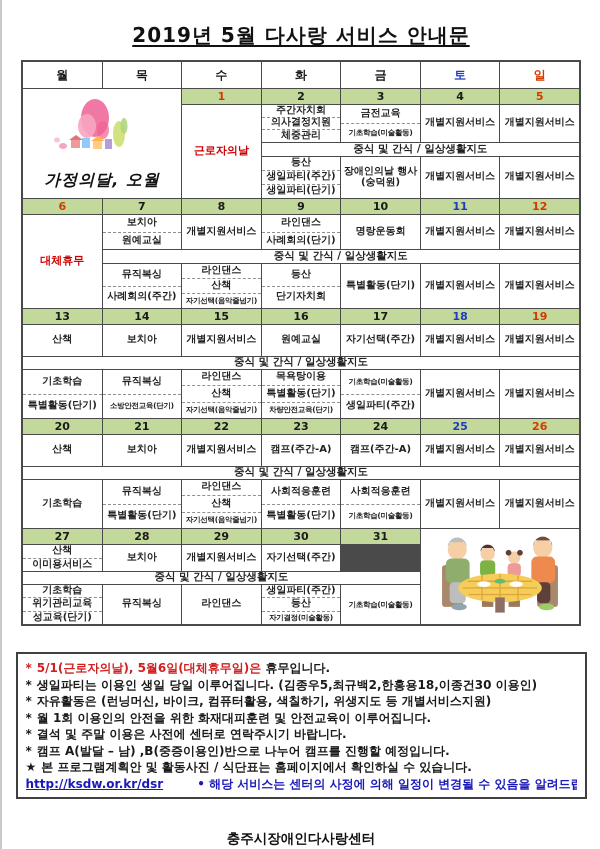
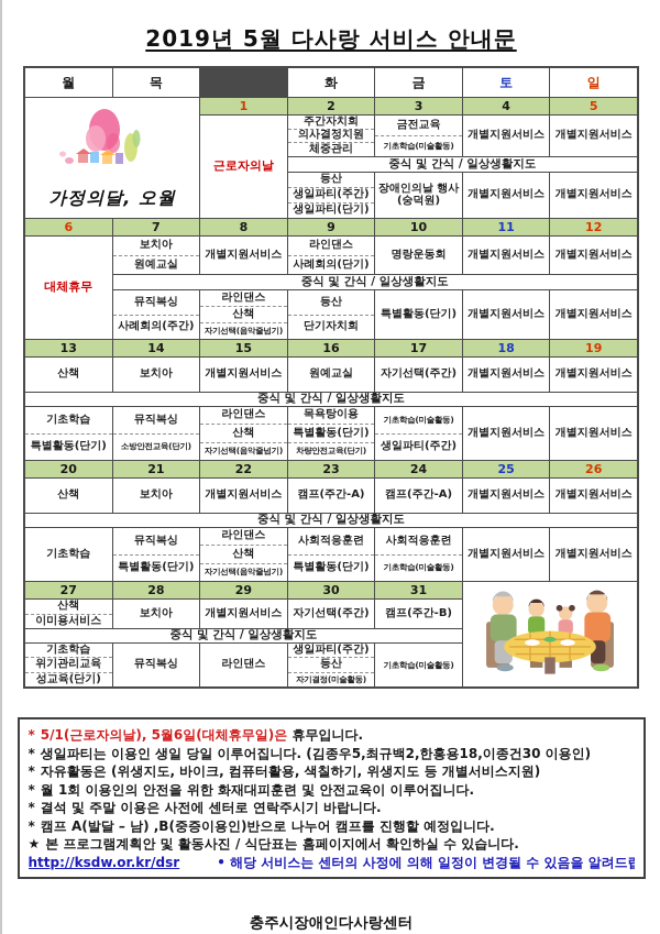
  2019년 5월 다사랑 서비스 안내문
  월
  목
- 수
  화
  금
  토
  일
  1
  2
  3
  4
  5
  가정의달, 오월
  근로자의날
  주간자치회
  의사결정지원
  체중관리
  금전교육
  기초학습(미술활동)
  개별지원서비스
  개별지원서비스
  중식 및 간식 / 일상생활지도
  등산
  생일파티(주간)
  생일파티(단기)
  장애인의날 행사(숭덕원)
  개별지원서비스
  개별지원서비스
  6
  7
  8
  9
  10
  11
  12
  대체휴무
  보치아
  원예교실
  개별지원서비스
  라인댄스
  사례회의(단기)
  명랑운동회
  개별지원서비스
  개별지원서비스
  중식 및 간식 / 일상생활지도
  뮤직복싱
  사례회의(주간)
  라인댄스
  산책
  자기선택(음악줄넘기)
  등산
  단기자치회
  특별활동(단기)
  개별지원서비스
  개별지원서비스
  13
  14
  15
  16
  17
  18
  19
  산책
  보치아
  개별지원서비스
  원예교실
  자기선택(주간)
  개별지원서비스
  개별지원서비스
  중식 및 간식 / 일상생활지도
  기초학습
  특별활동(단기)
  뮤직복싱
  소방안전교육(단기)
  라인댄스
  산책
  자기선택(음악줄넘기)
  목욕탕이용
  특별활동(단기)
  차량안전교육(단기)
  기초학습(미술활동)
  생일파티(주간)
  개별지원서비스
  개별지원서비스
  20
  21
  22
  23
  24
  25
  26
  산책
  보치아
  개별지원서비스
  캠프(주간-A)
  캠프(주간-A)
  개별지원서비스
  개별지원서비스
  중식 및 간식 / 일상생활지도
  기초학습
  뮤직복싱
  특별활동(단기)
  라인댄스
  산책
  자기선택(음악줄넘기)
  사회적응훈련
  특별활동(단기)
  사회적응훈련
  기초학습(미술활동)
  개별지원서비스
  개별지원서비스
  27
  28
  29
  30
  31
  산책
  이미용서비스
  보치아
  개별지원서비스
  자기선택(주간)
+ 캠프(주간-B)
  중식 및 간식 / 일상생활지도
  기초학습
  위기관리교육
  성교육(단기)
  뮤직복싱
  라인댄스
  생일파티(주간)
  등산
  자기결정(미술활동)
  기초학습(미술활동)
  * 5/1(근로자의날), 5월6일(대체휴무일)은 휴무입니다.
  * 생일파티는 이용인 생일 당일 이루어집니다. (김종우5,최규백2,한홍용18,이종건30 이용인)
- * 자유활동은 (런닝머신, 바이크, 컴퓨터활용, 색칠하기, 위생지도 등 개별서비스지원)
+ * 자유활동은 (위생지도, 바이크, 컴퓨터활용, 색칠하기, 위생지도 등 개별서비스지원)
  * 월 1회 이용인의 안전을 위한 화재대피훈련 및 안전교육이 이루어집니다.
  * 결석 및 주말 이용은 사전에 센터로 연락주시기 바랍니다.
  * 캠프 A(발달 – 남) ,B(중증이용인)반으로 나누어 캠프를 진행할 예정입니다.
  ★ 본 프로그램계획안 및 활동사진 / 식단표는 홈페이지에서 확인하실 수 있습니다.
  http://ksdw.or.kr/dsr
  • 해당 서비스는 센터의 사정에 의해 일정이 변경될 수 있음을 알려드
  충주시장애인다사랑센터
